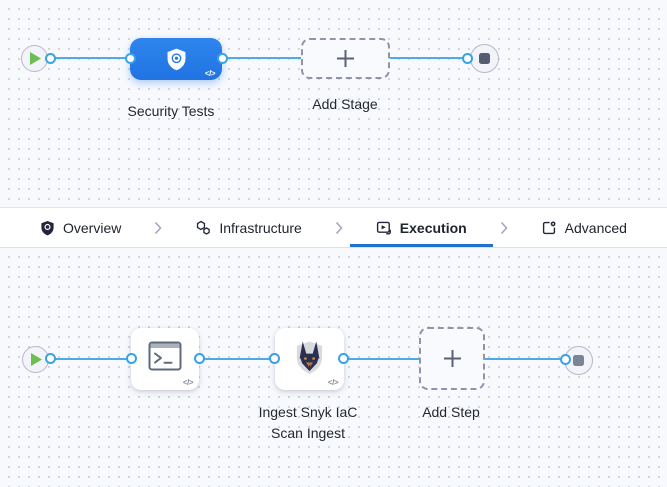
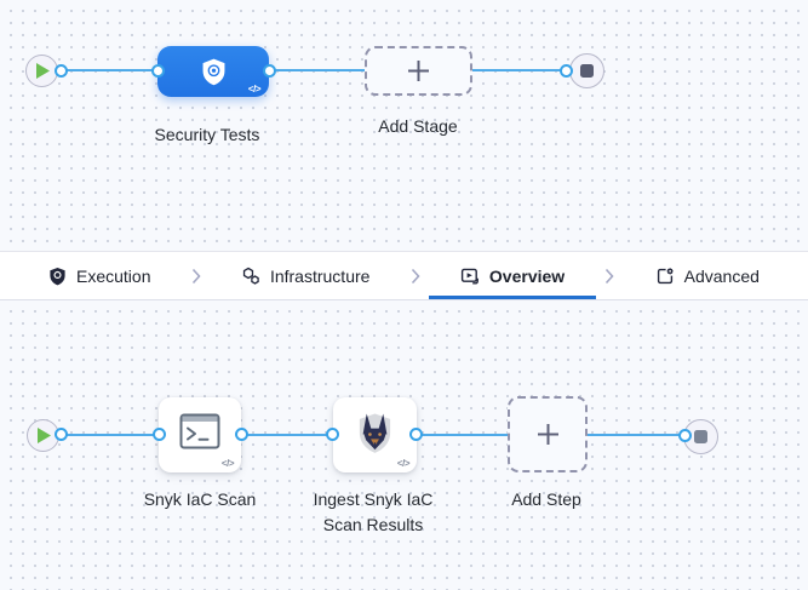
  </>
  Security Tests
  Add Stage
- Overview
+ Execution
  Infrastructure
- Execution
+ Overview
  Advanced
  </>
+ Snyk IaC Scan
  </>
- Ingest Snyk IaC Scan Ingest
+ Ingest Snyk IaC Scan Results
  Add Step
